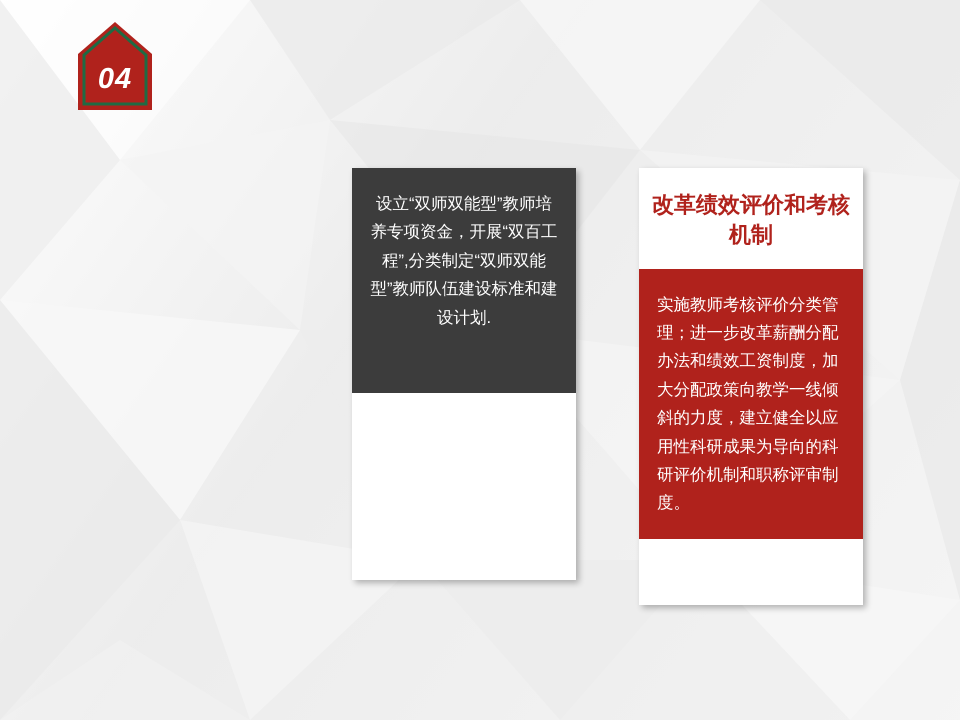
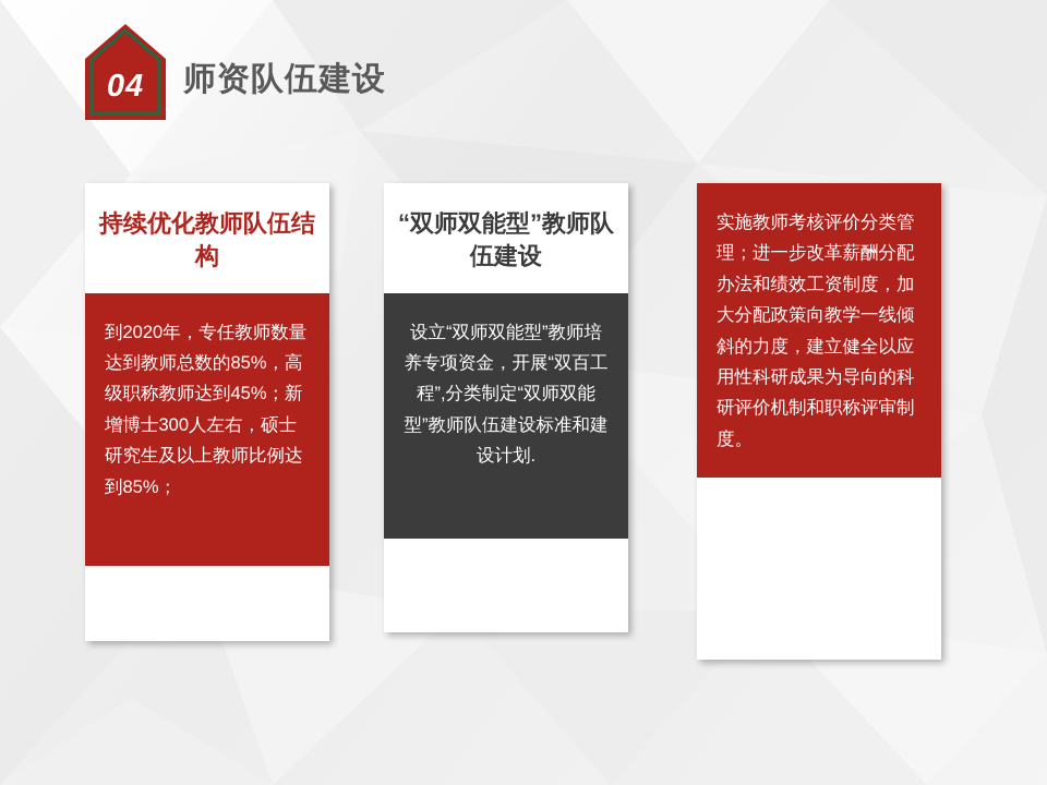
  04
+ 师资队伍建设
+ 持续优化教师队伍结构
+ 到2020年，专任教师数量达到教师总数的85%，高级职称教师达到45%；新增博士300人左右，硕士研究生及以上教师比例达到85%；
+ “双师双能型”教师队伍建设
  设立“双师双能型”教师培养专项资金，开展“双百工程”,分类制定“双师双能型”教师队伍建设标准和建设计划.
- 改革绩效评价和考核机制
  实施教师考核评价分类管理；进一步改革薪酬分配办法和绩效工资制度，加大分配政策向教学一线倾斜的力度，建立健全以应用性科研成果为导向的科研评价机制和职称评审制度。
